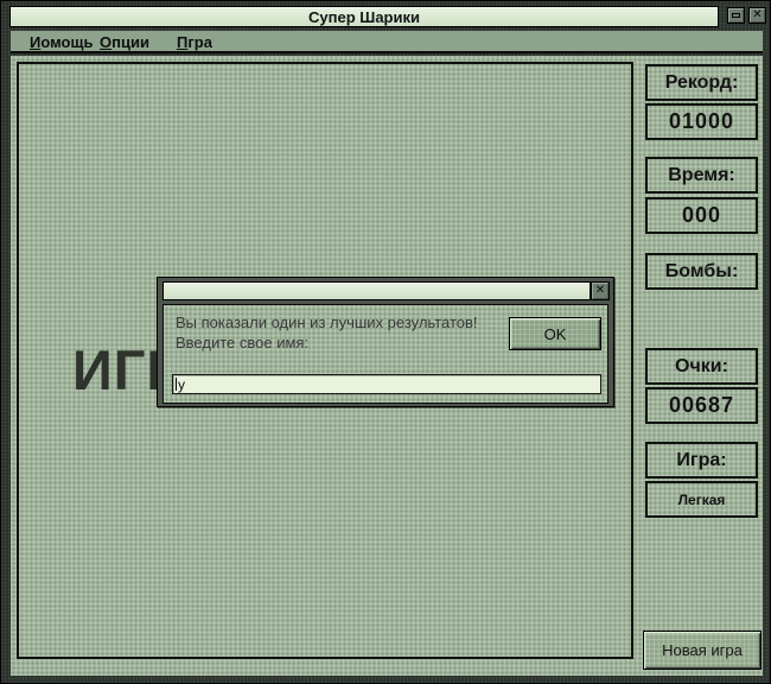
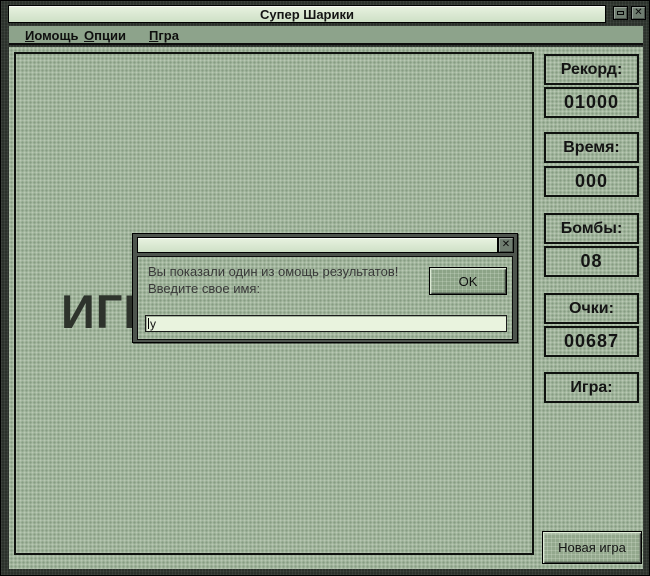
  Супер Шарики
  ✕
  Иомощь
  Опции
  Пгра
  Рекорд:
  01000
  Время:
  000
  Бомбы:
+ 08
  Очки:
  00687
  Игра:
- Легкая
  Новая игра
  ✕
- Вы показали один из лучших результатов!
+ Вы показали один из омощь результатов!
  Введите свое имя:
  OK
  y
